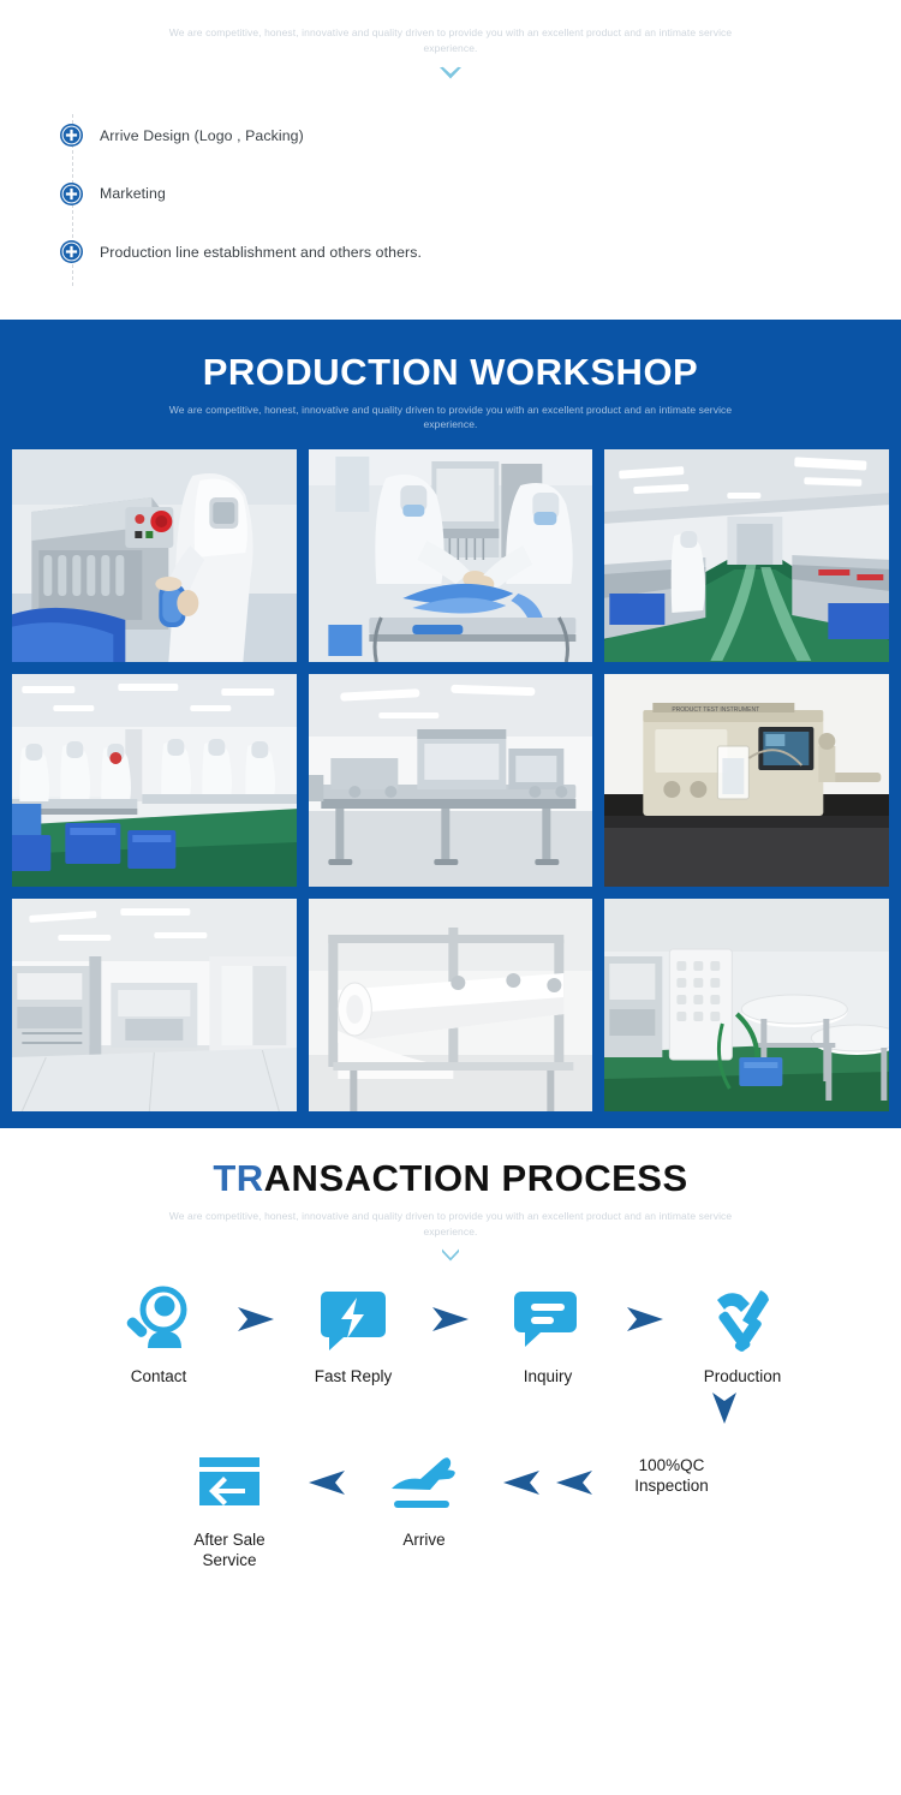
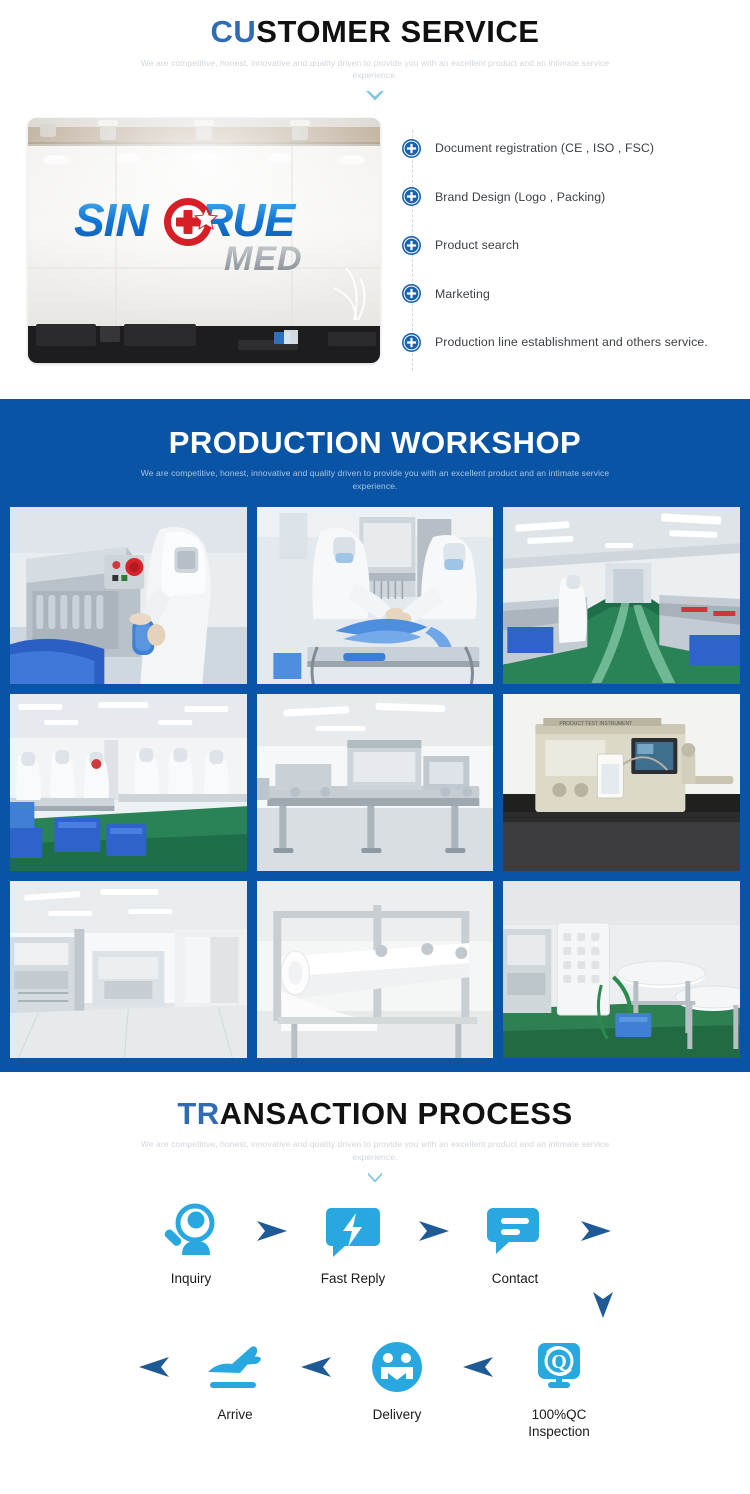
+ CUSTOMER SERVICE
  We are competitive, honest, innovative and quality driven to provide you with an excellent product and an intimate service experience.
+ SIN
+ RUE
+ MED
+ Document registration (CE , ISO , FSC)
- Arrive Design (Logo , Packing)
+ Brand Design (Logo , Packing)
+ Product search
  Marketing
- Production line establishment and others others.
+ Production line establishment and others service.
  PRODUCTION WORKSHOP
  We are competitive, honest, innovative and quality driven to provide you with an excellent product and an intimate service experience.
  TRANSACTION PROCESS
  We are competitive, honest, innovative and quality driven to provide you with an excellent product and an intimate service experience.
- Contact
+ Inquiry
  Fast Reply
- Inquiry
+ Contact
- Production
- After Sale
- Service
  Arrive
+ Delivery
+ Q
  100%QC
  Inspection
